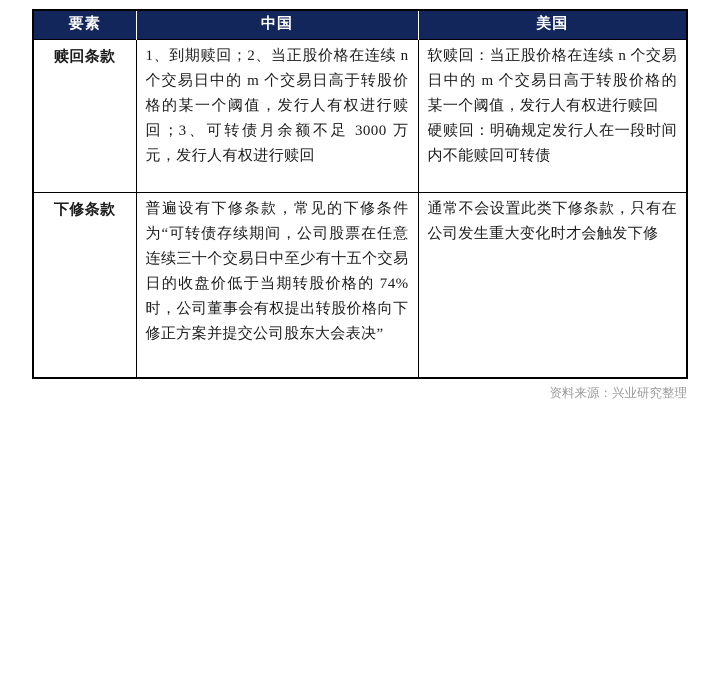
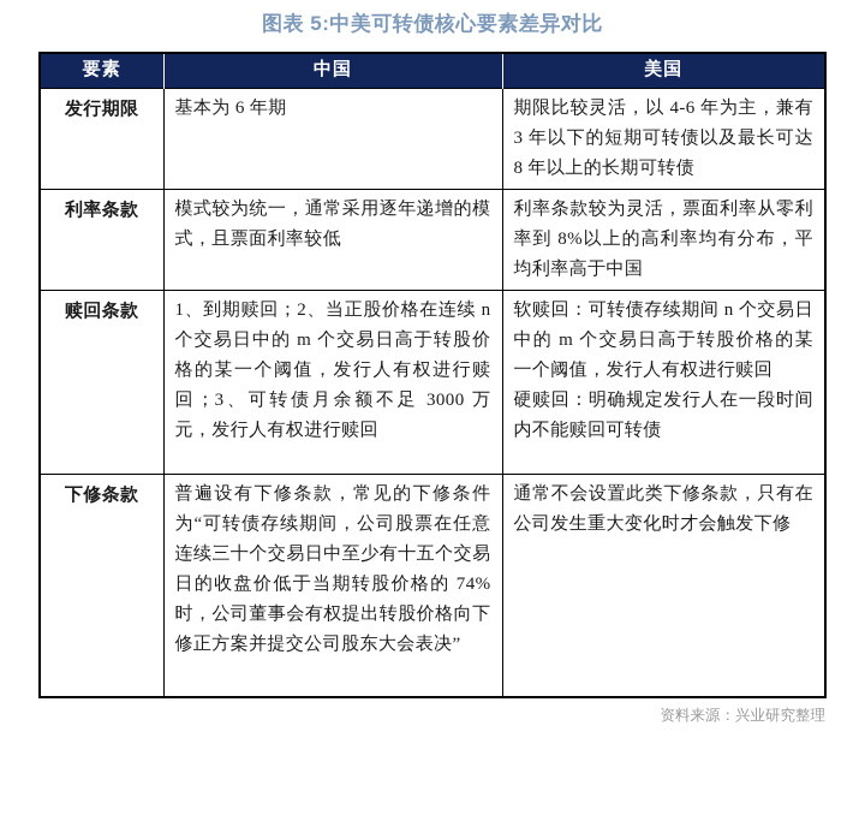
+ 图表 5:中美可转债核心要素差异对比
  要素	中国	美国
+ 发行期限	基本为 6 年期	期限比较灵活，以 4-6 年为主，兼有 3 年以下的短期可转债以及最长可达 8 年以上的长期可转债
+ 利率条款	模式较为统一，通常采用逐年递增的模式，且票面利率较低	利率条款较为灵活，票面利率从零利率到 8%以上的高利率均有分布，平均利率高于中国
- 赎回条款	1、到期赎回；2、当正股价格在连续 n 个交易日中的 m 个交易日高于转股价格的某一个阈值，发行人有权进行赎回；3、可转债月余额不足 3000 万元，发行人有权进行赎回	软赎回：当正股价格在连续 n 个交易日中的 m 个交易日高于转股价格的某一个阈值，发行人有权进行赎回 硬赎回：明确规定发行人在一段时间内不能赎回可转债
+ 赎回条款	1、到期赎回；2、当正股价格在连续 n 个交易日中的 m 个交易日高于转股价格的某一个阈值，发行人有权进行赎回；3、可转债月余额不足 3000 万元，发行人有权进行赎回	软赎回：可转债存续期间 n 个交易日中的 m 个交易日高于转股价格的某一个阈值，发行人有权进行赎回 硬赎回：明确规定发行人在一段时间内不能赎回可转债
  下修条款	普遍设有下修条款，常见的下修条件为“可转债存续期间，公司股票在任意连续三十个交易日中至少有十五个交易日的收盘价低于当期转股价格的 74%时，公司董事会有权提出转股价格向下修正方案并提交公司股东大会表决”	通常不会设置此类下修条款，只有在公司发生重大变化时才会触发下修
  资料来源：兴业研究整理
